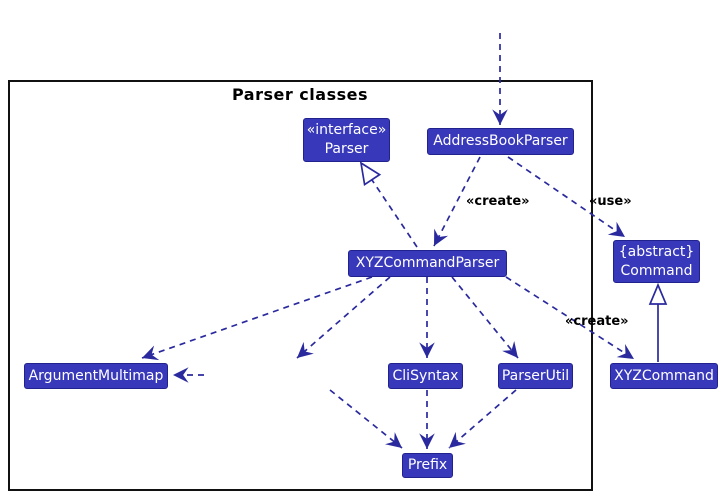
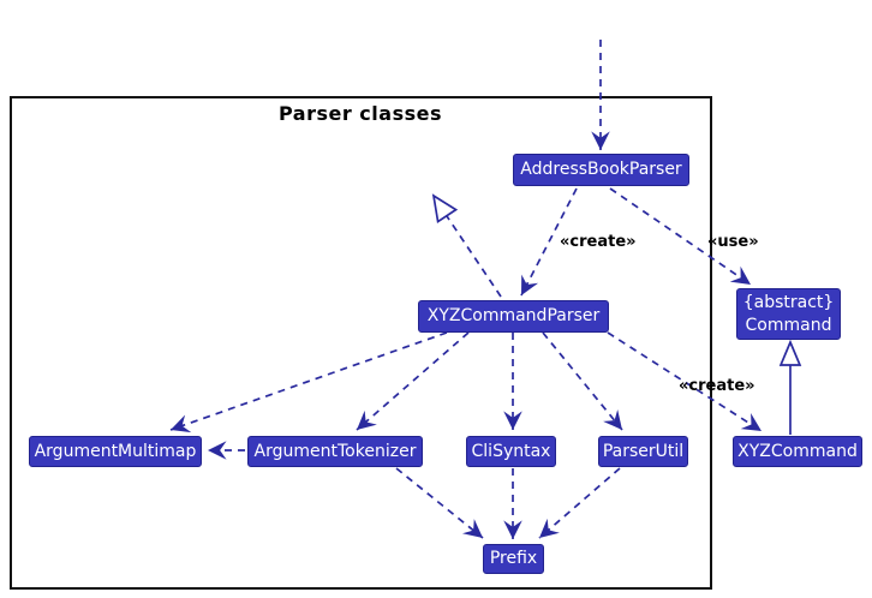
  Parser classes
- «interface»
- Parser
  AddressBookParser
  XYZCommandParser
  ArgumentMultimap
+ ArgumentTokenizer
  CliSyntax
  ParserUtil
  XYZCommand
  {abstract}
  Command
  Prefix
  «create»
  «use»
  «create»
